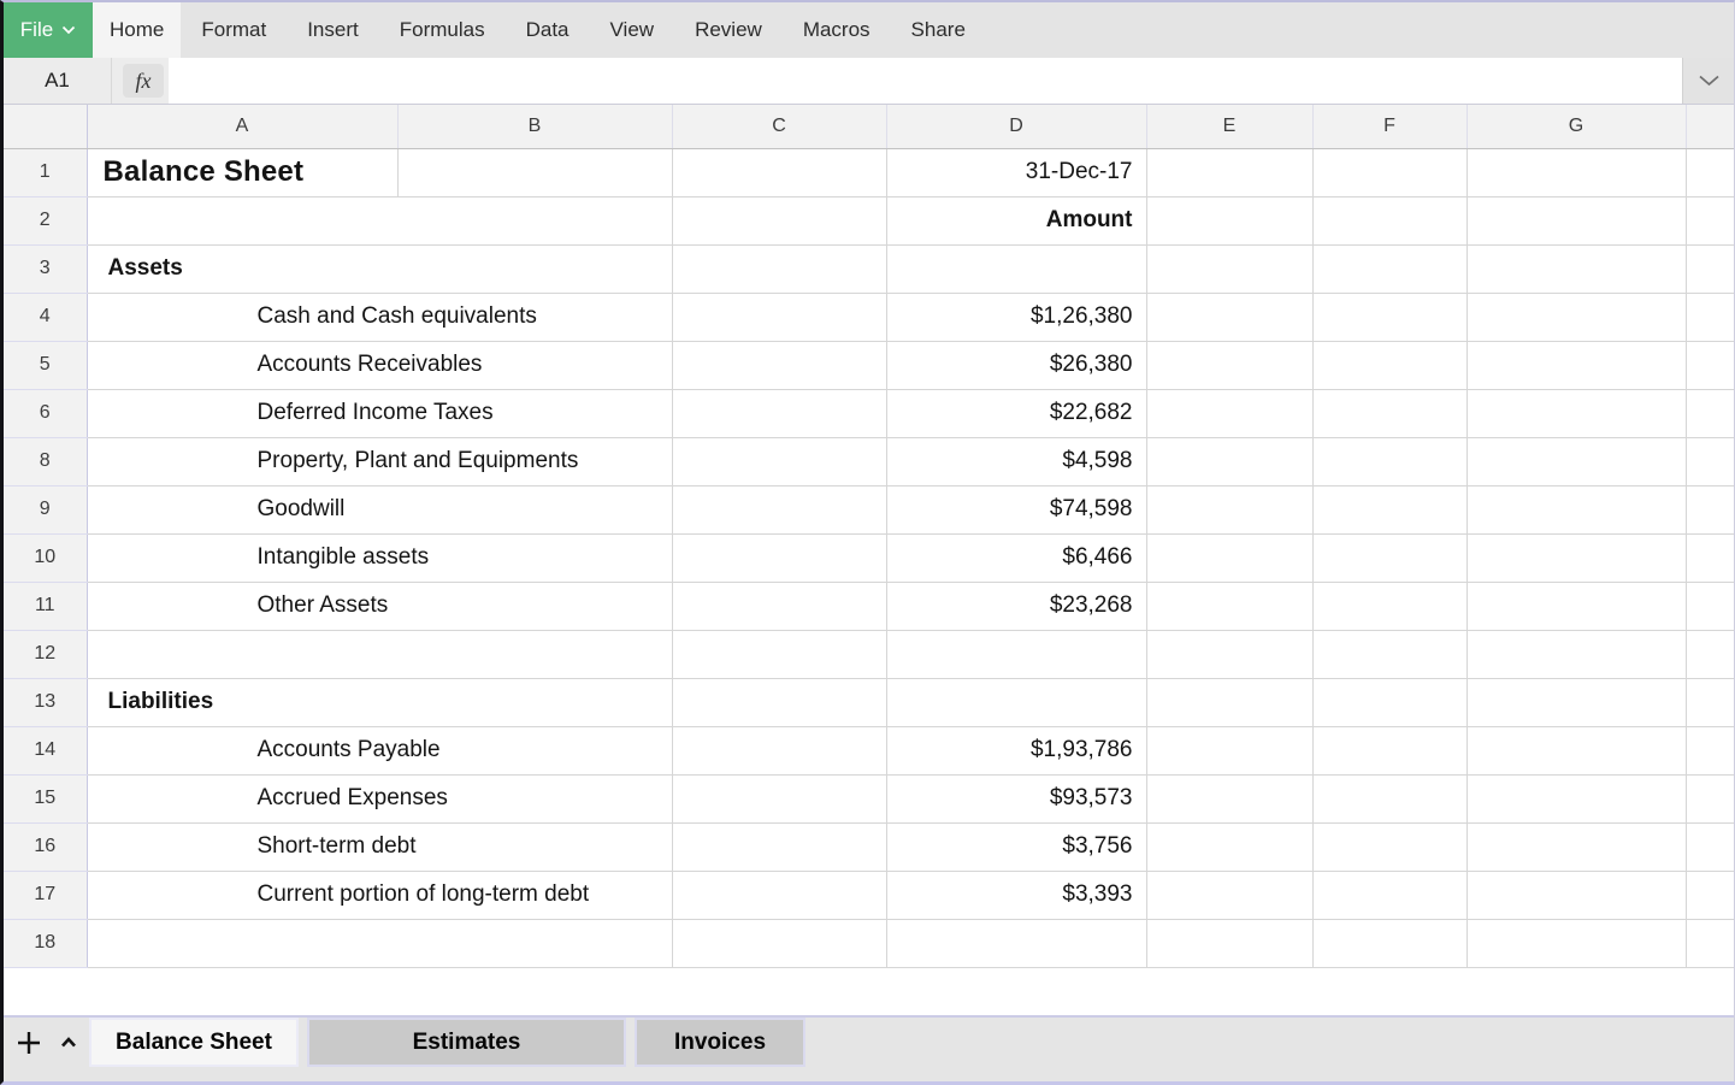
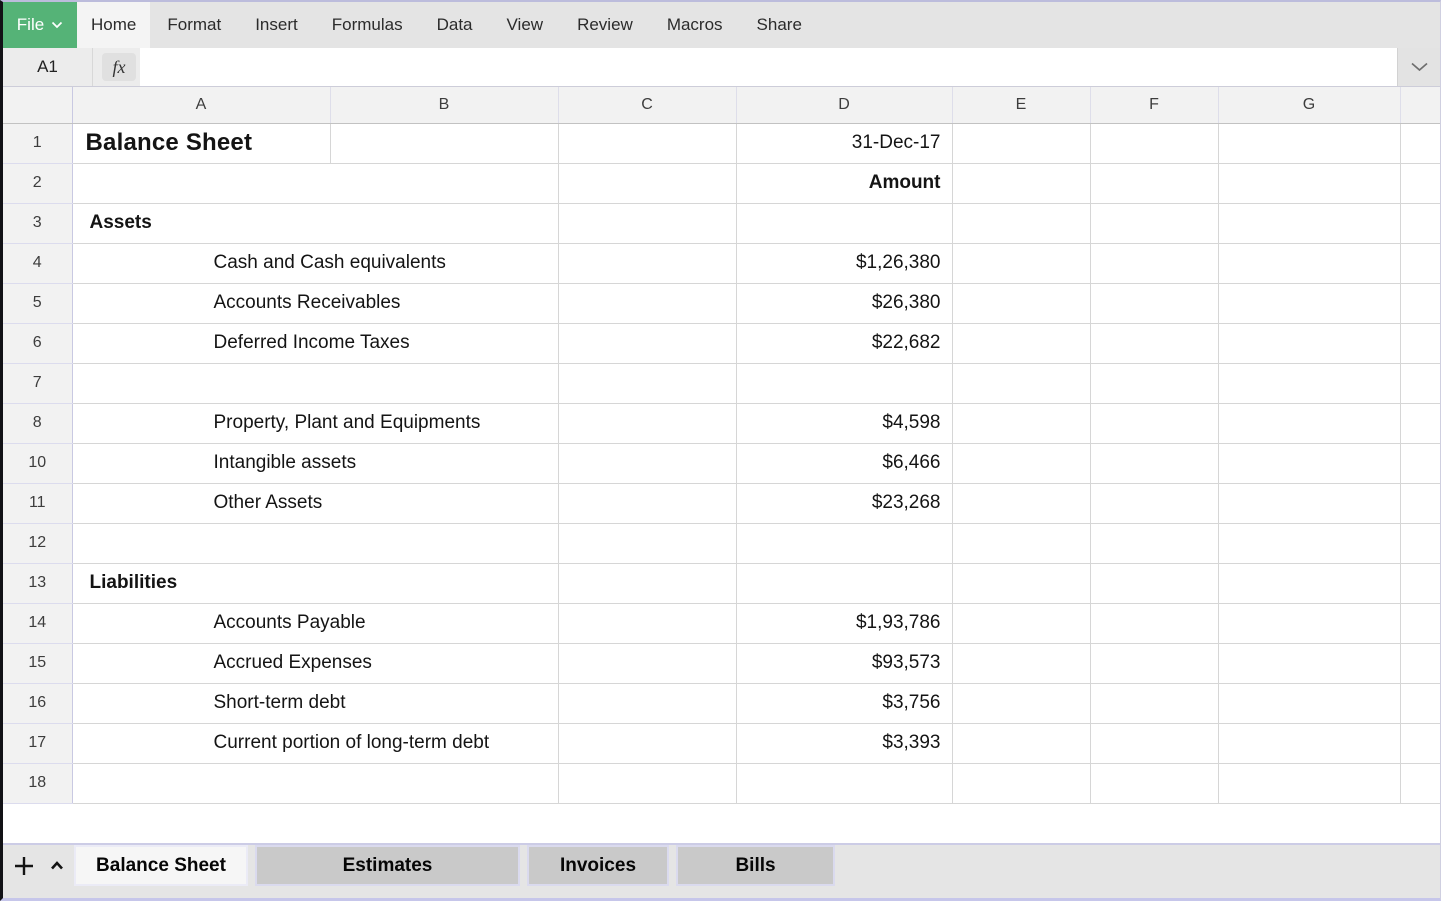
  File
  Home
  Format
  Insert
  Formulas
  Data
  View
  Review
  Macros
  Share
  A1
  fx
  	A	B	C	D	E	F	G
  1	Balance Sheet			31-Dec-17
  2			Amount
  3	Assets
  4	Cash and Cash equivalents		$1,26,380
  5	Accounts Receivables		$26,380
  6	Deferred Income Taxes		$22,682
+ 7
  8	Property, Plant and Equipments		$4,598
- 9	Goodwill		$74,598
  10	Intangible assets		$6,466
  11	Other Assets		$23,268
  12
  13	Liabilities
  14	Accounts Payable		$1,93,786
  15	Accrued Expenses		$93,573
  16	Short-term debt		$3,756
  17	Current portion of long-term debt		$3,393
  18
  Balance Sheet
  Estimates
  Invoices
+ Bills
